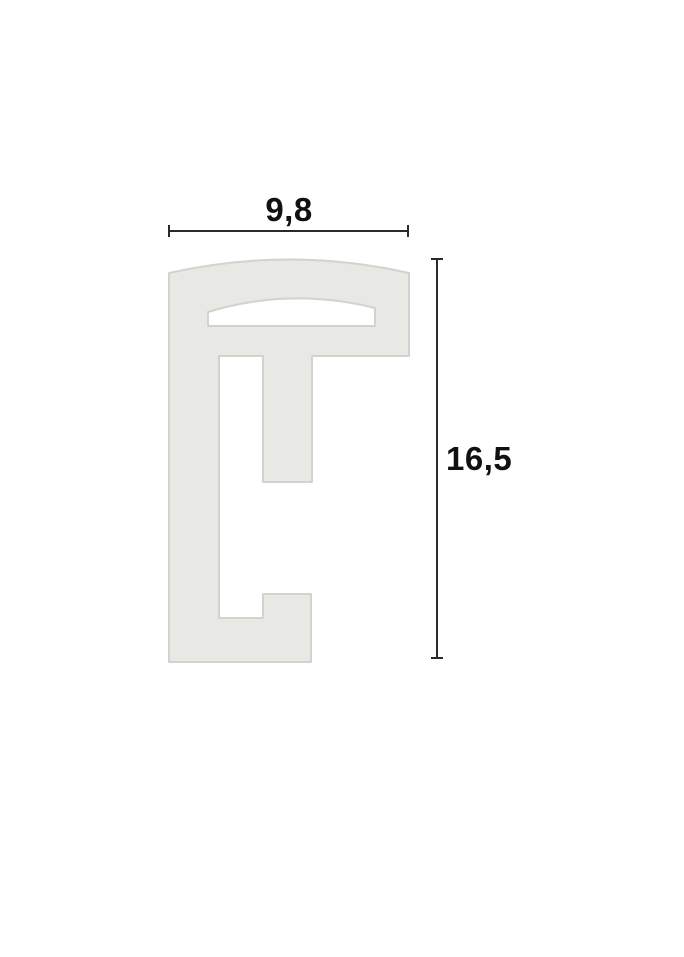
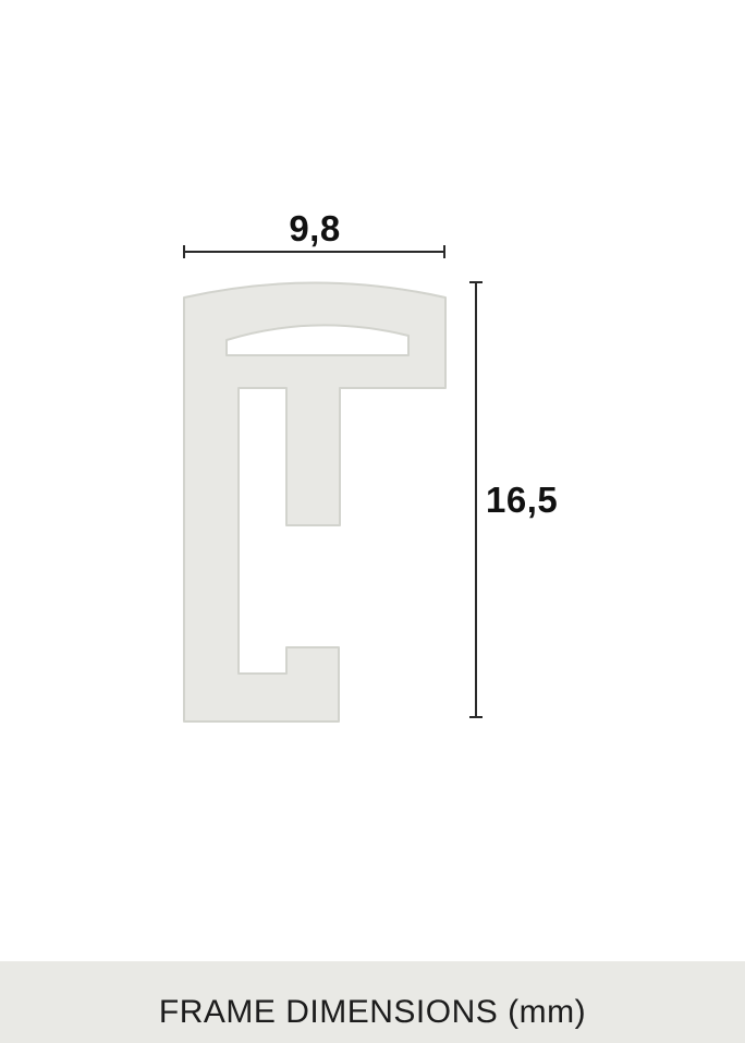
  9,8
  16,5
+ FRAME DIMENSIONS (mm)
